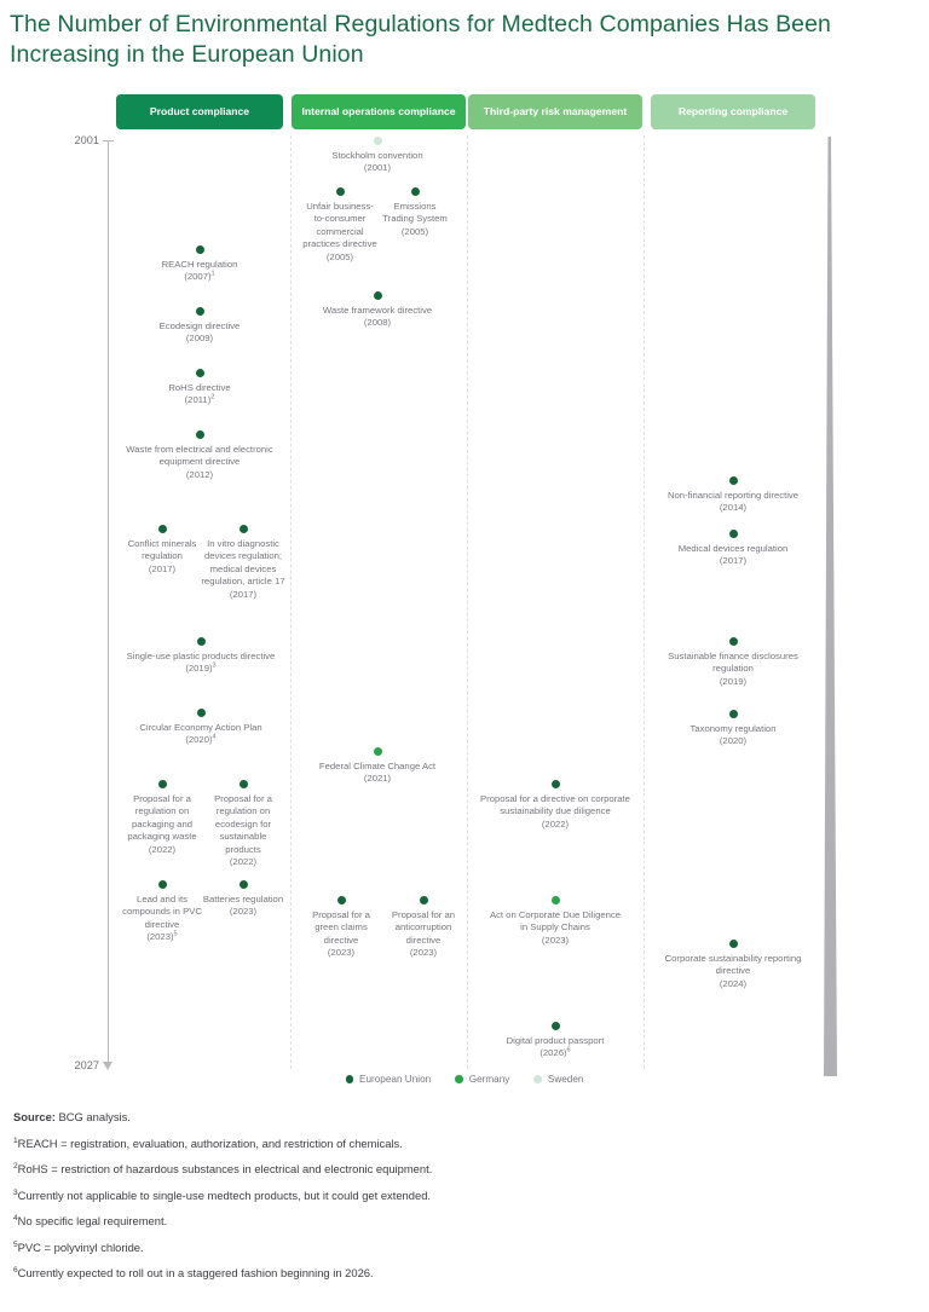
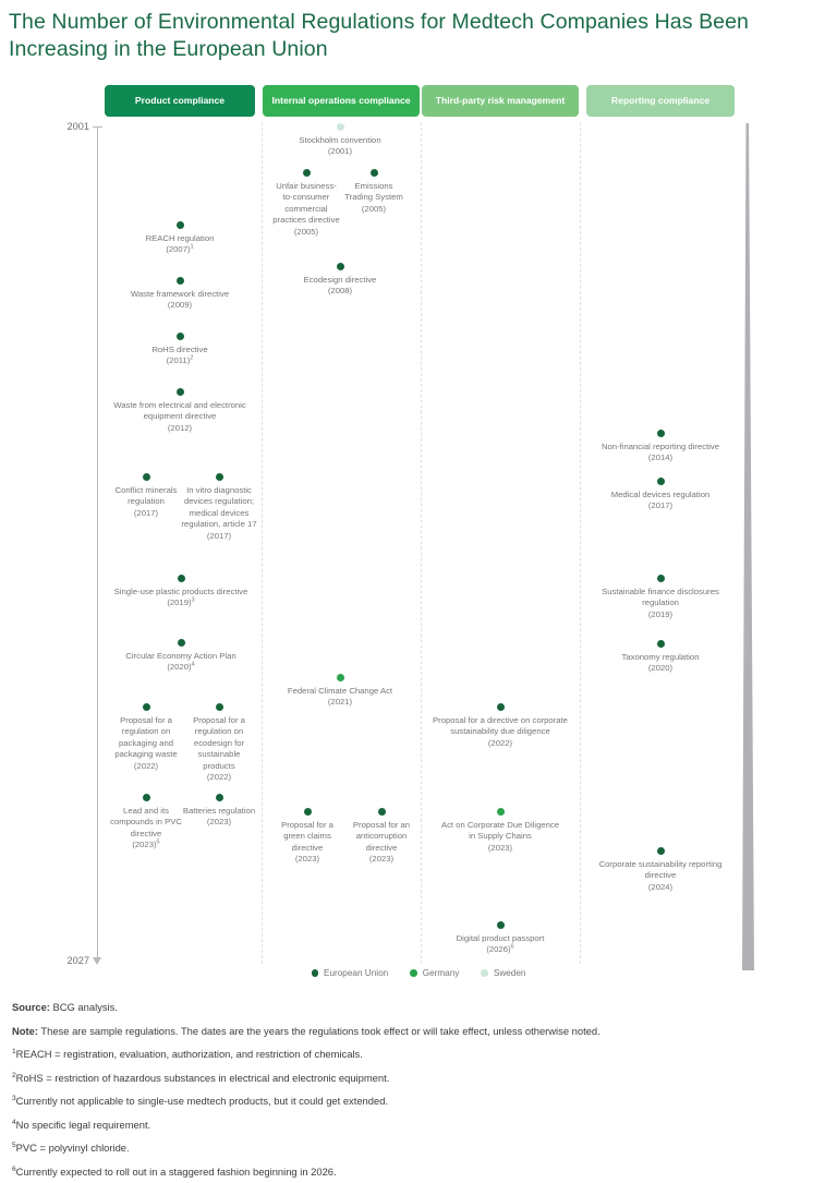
  The Number of Environmental Regulations for Medtech Companies Has Been Increasing in the European Union
  Product compliance
  Internal operations compliance
  Third-party risk management
  Reporting compliance
  2001
  2027
  REACH regulation
  (2007)
- Ecodesign directive
+ Waste framework directive
  (2009)
  RoHS directive
  (2011)
  Waste from electrical and electronic equipment directive
  (2012)
  Conflict minerals regulation
  (2017)
  In vitro diagnostic devices regulation; medical devices regulation, article 17
  (2017)
  Single-use plastic products directive
  (2019)
  Circular Economy Action Plan
  (2020)
  Proposal for a regulation on packaging and packaging waste
  (2022)
  Proposal for a regulation on ecodesign for sustainable products
  (2022)
  Lead and its compounds in PVC directive
  (2023)
  Batteries regulation
  (2023)
  Stockholm convention
  (2001)
  Unfair business-to-consumer commercial practices directive
  (2005)
  Emissions Trading System
  (2005)
- Waste framework directive
+ Ecodesign directive
  (2008)
  Federal Climate Change Act
  (2021)
  Proposal for a green claims directive
  (2023)
  Proposal for an anticorruption directive
  (2023)
  Proposal for a directive on corporate sustainability due diligence
  (2022)
  Act on Corporate Due Diligence in Supply Chains
  (2023)
  Digital product passport
  (2026)
  Non-financial reporting directive
  (2014)
  Medical devices regulation
  (2017)
  Sustainable finance disclosures regulation
  (2019)
  Taxonomy regulation
  (2020)
  Corporate sustainability reporting directive
  (2024)
  European Union
  Germany
  Sweden
  Source: BCG analysis.
+ Note: These are sample regulations. The dates are the years the regulations took effect or will take effect, unless otherwise noted.
  REACH = registration, evaluation, authorization, and restriction of chemicals.
  RoHS = restriction of hazardous substances in electrical and electronic equipment.
  Currently not applicable to single-use medtech products, but it could get extended.
  No specific legal requirement.
  PVC = polyvinyl chloride.
  Currently expected to roll out in a staggered fashion beginning in 2026.
